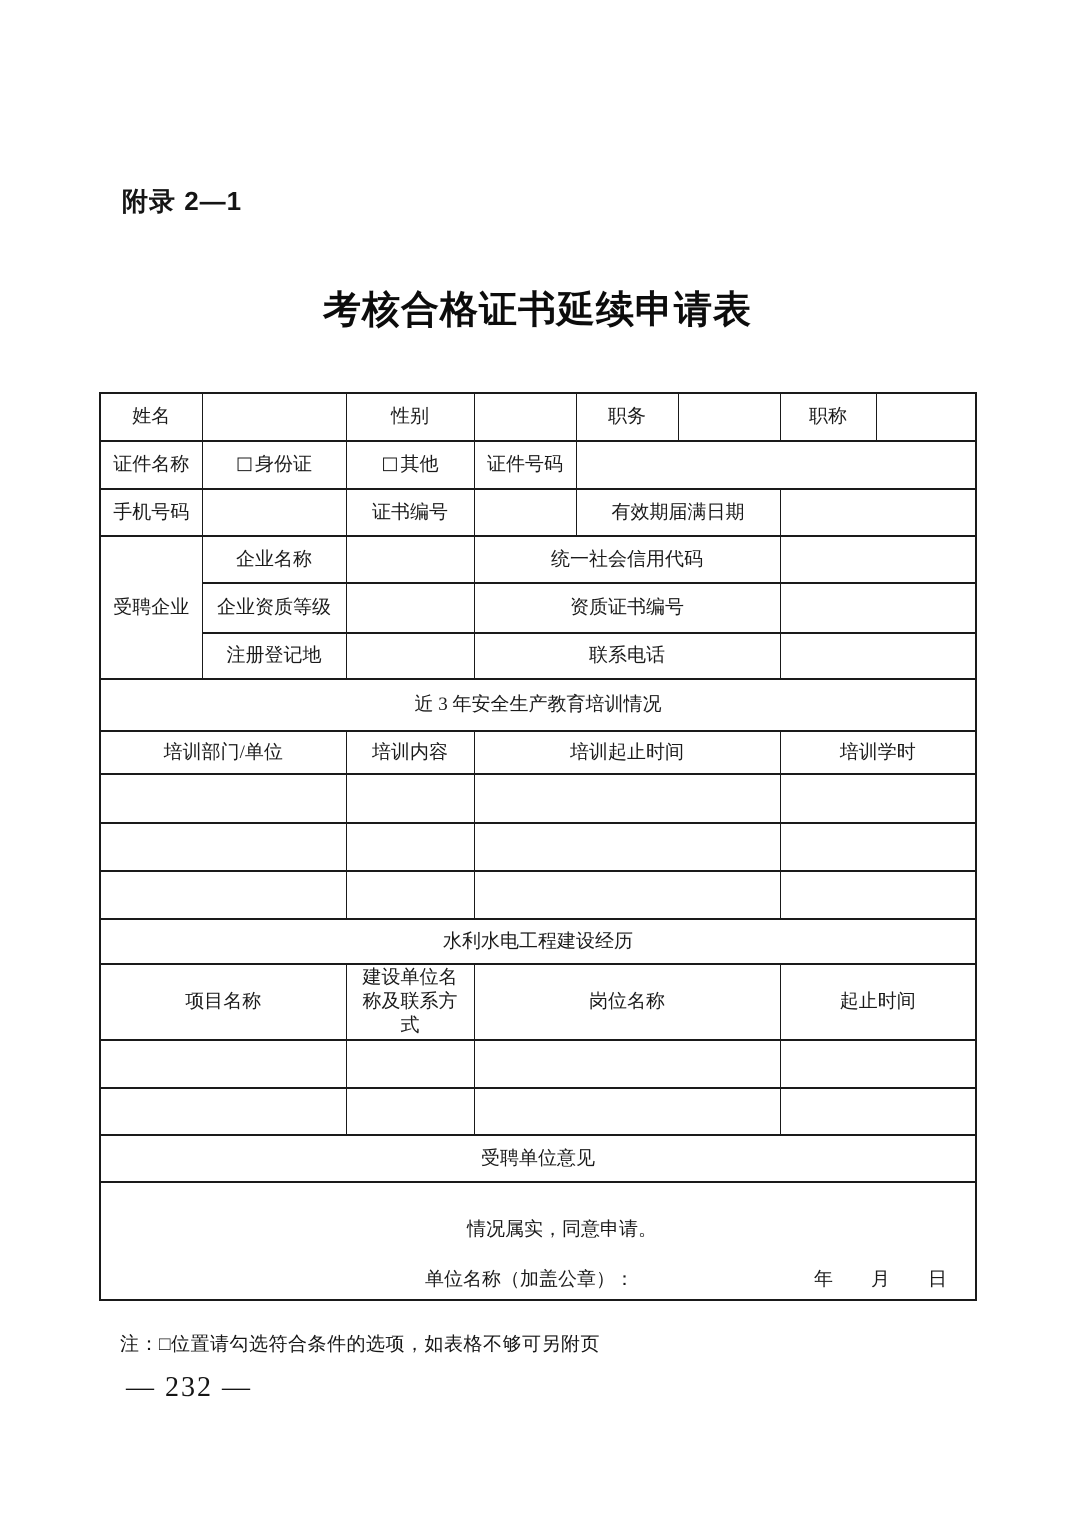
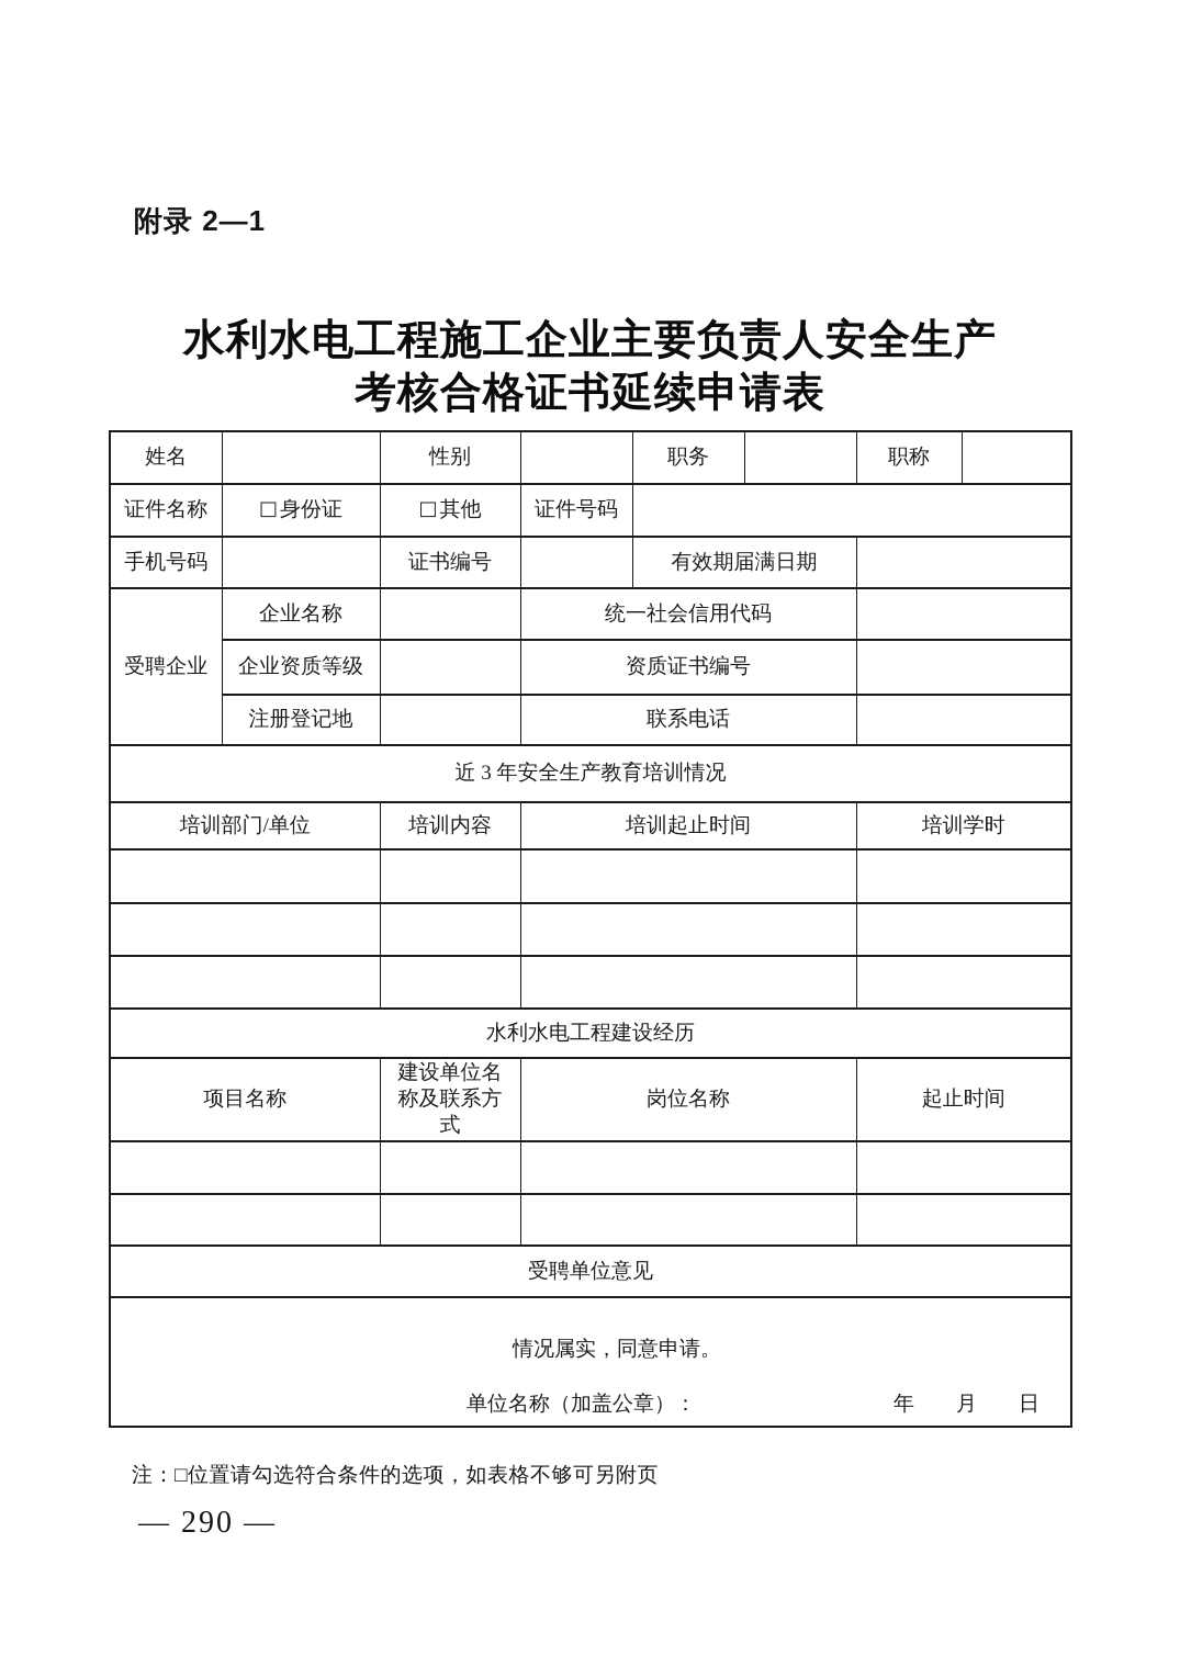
  附录 2—1
+ 水利水电工程施工企业主要负责人安全生产
  考核合格证书延续申请表
  姓名		性别		职务		职称
  证件名称	□身份证	□其他	证件号码
  手机号码		证书编号		有效期届满日期
  受聘企业	企业名称		统一社会信用代码
  企业资质等级		资质证书编号
  注册登记地		联系电话
  近 3 年安全生产教育培训情况
  培训部门/单位	培训内容	培训起止时间	培训学时
  水利水电工程建设经历
  项目名称	建设单位名 称及联系方 式	岗位名称	起止时间
  受聘单位意见
  情况属实，同意申请。 单位名称（加盖公章）： 年 月 日
  注：□位置请勾选符合条件的选项，如表格不够可另附页
- — 232 —
+ — 290 —
